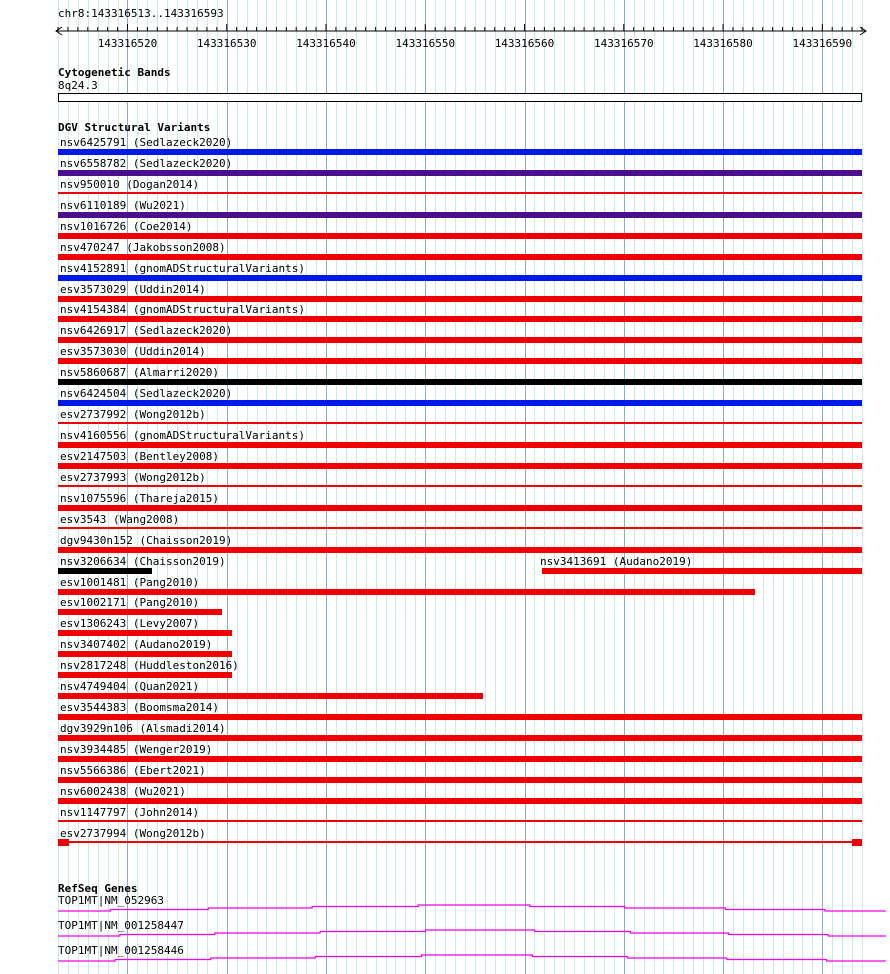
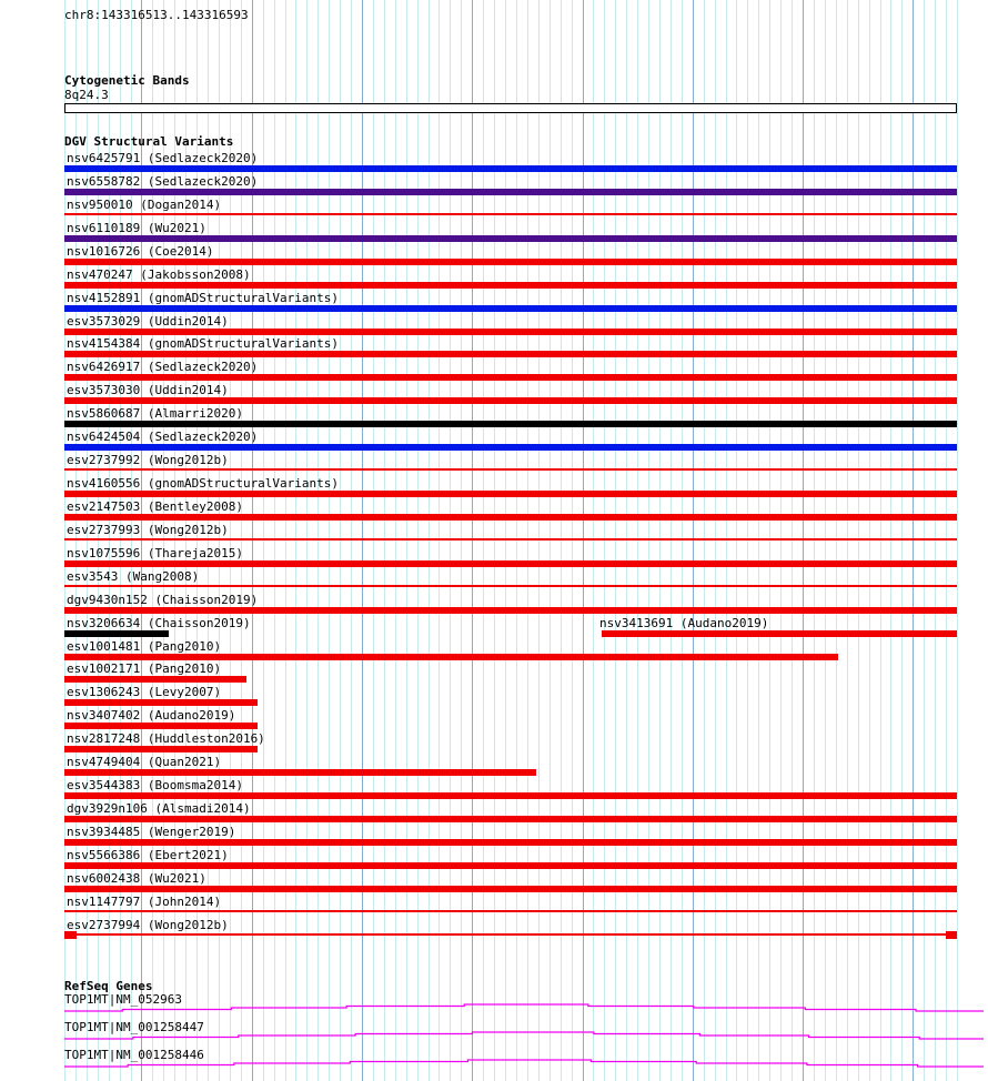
  chr8:143316513..143316593
- 143316520
- 143316530
- 143316540
- 143316550
- 143316560
- 143316570
- 143316580
- 143316590
  Cytogenetic Bands
  8q24.3
  DGV Structural Variants
  nsv6425791 (Sedlazeck2020)
  nsv6558782 (Sedlazeck2020)
  nsv950010 (Dogan2014)
  nsv6110189 (Wu2021)
  nsv1016726 (Coe2014)
  nsv470247 (Jakobsson2008)
  nsv4152891 (gnomADStructuralVariants)
  esv3573029 (Uddin2014)
  nsv4154384 (gnomADStructuralVariants)
  nsv6426917 (Sedlazeck2020)
  esv3573030 (Uddin2014)
  nsv5860687 (Almarri2020)
  nsv6424504 (Sedlazeck2020)
  esv2737992 (Wong2012b)
  nsv4160556 (gnomADStructuralVariants)
  esv2147503 (Bentley2008)
  esv2737993 (Wong2012b)
  nsv1075596 (Thareja2015)
  esv3543 (Wang2008)
  dgv9430n152 (Chaisson2019)
  nsv3206634 (Chaisson2019)
  nsv3413691 (Audano2019)
  esv1001481 (Pang2010)
  esv1002171 (Pang2010)
  esv1306243 (Levy2007)
  nsv3407402 (Audano2019)
  nsv2817248 (Huddleston2016)
  nsv4749404 (Quan2021)
  esv3544383 (Boomsma2014)
  dgv3929n106 (Alsmadi2014)
  nsv3934485 (Wenger2019)
  nsv5566386 (Ebert2021)
  nsv6002438 (Wu2021)
  nsv1147797 (John2014)
  esv2737994 (Wong2012b)
  RefSeq Genes
  TOP1MT|NM_052963
  TOP1MT|NM_001258447
  TOP1MT|NM_001258446
